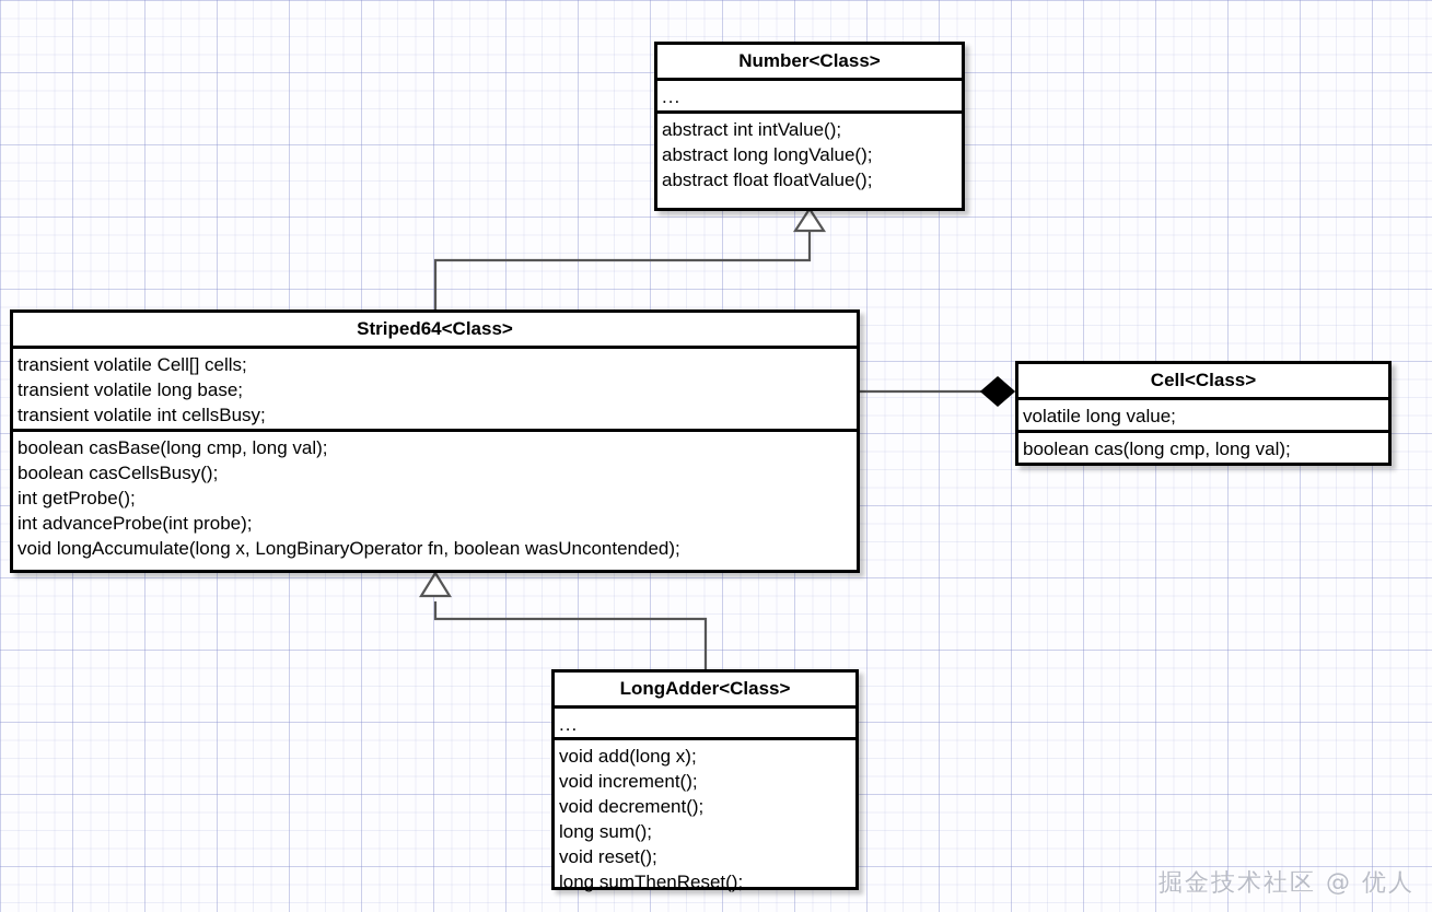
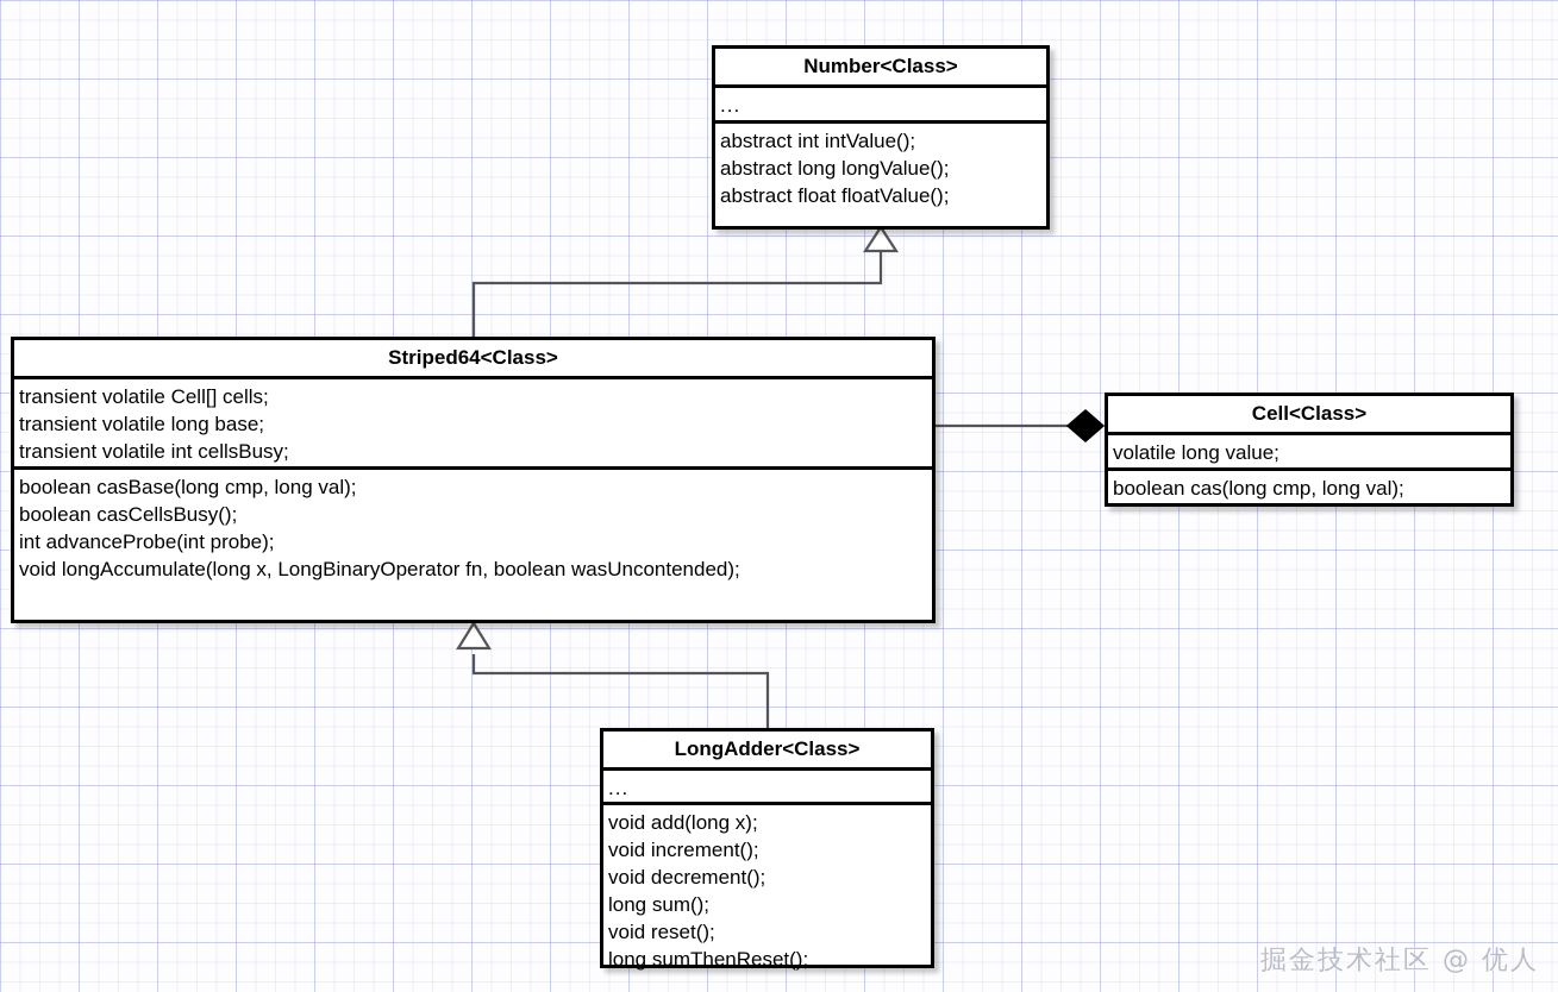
  Number<Class>
  ...
  abstract int intValue();
  abstract long longValue();
  abstract float floatValue();
  ...
  Striped64<Class>
  transient volatile Cell[] cells;
  transient volatile long base;
  transient volatile int cellsBusy;
  boolean casBase(long cmp, long val);
  boolean casCellsBusy();
- int getProbe();
  int advanceProbe(int probe);
  void longAccumulate(long x, LongBinaryOperator fn, boolean wasUncontended);
  Cell<Class>
  volatile long value;
  boolean cas(long cmp, long val);
  LongAdder<Class>
  ...
  void add(long x);
  void increment();
  void decrement();
  long sum();
  void reset();
  long sumThenReset();
  掘金技术社区 @ 优人
